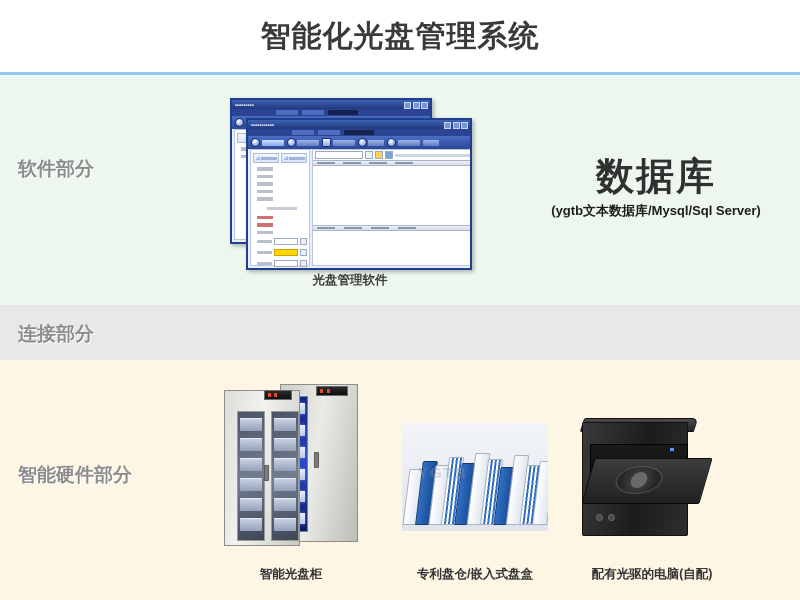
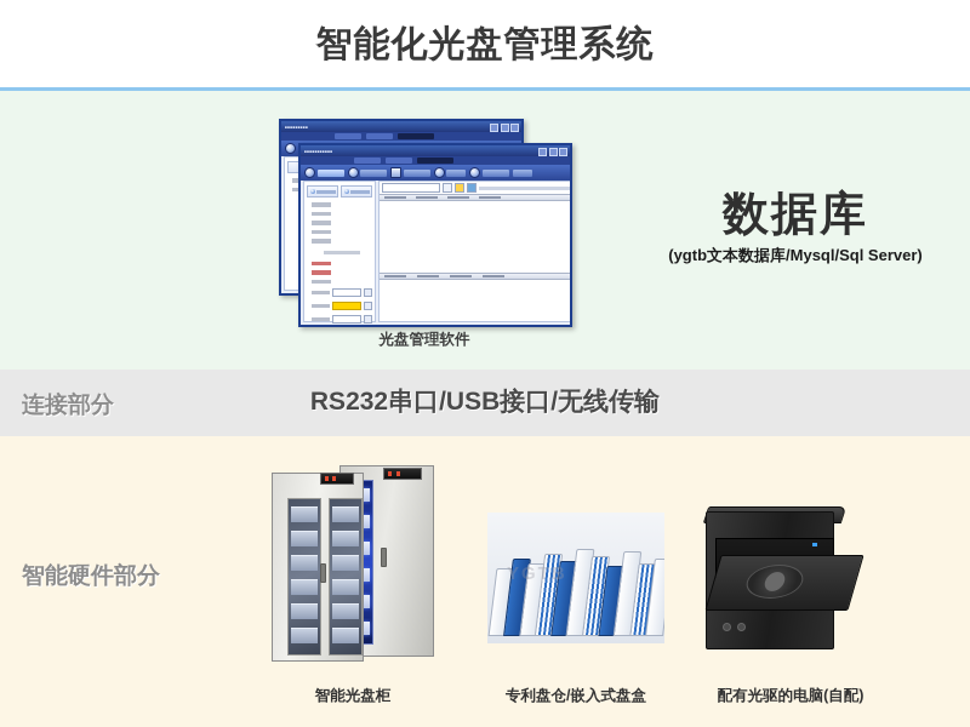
  智能化光盘管理系统
- 软件部分
  连接部分
  智能硬件部分
  光盘管理软件
  数据库
  (ygtb文本数据库/Mysql/Sql Server)
+ RS232串口/USB接口/无线传输
  YGTB
  智能光盘柜
  专利盘仓/嵌入式盘盒
  配有光驱的电脑(自配)
